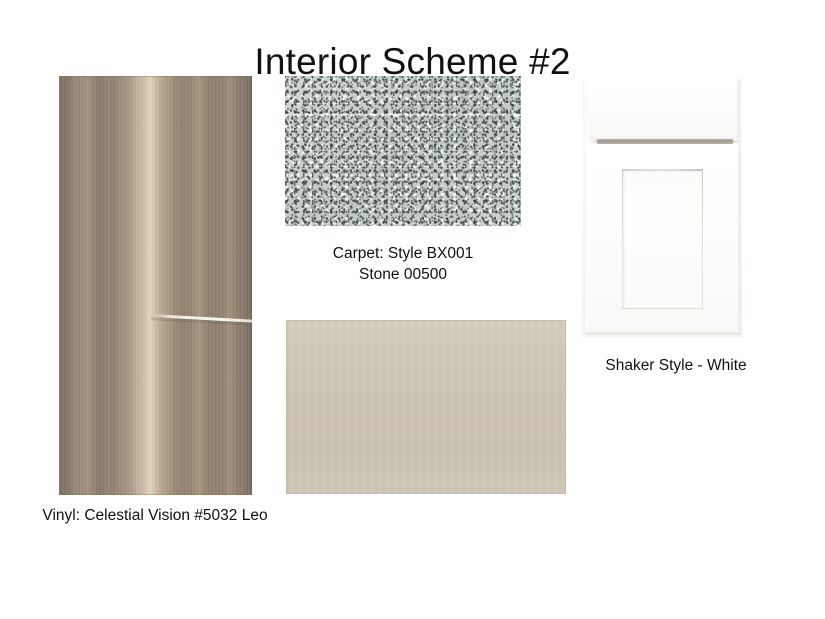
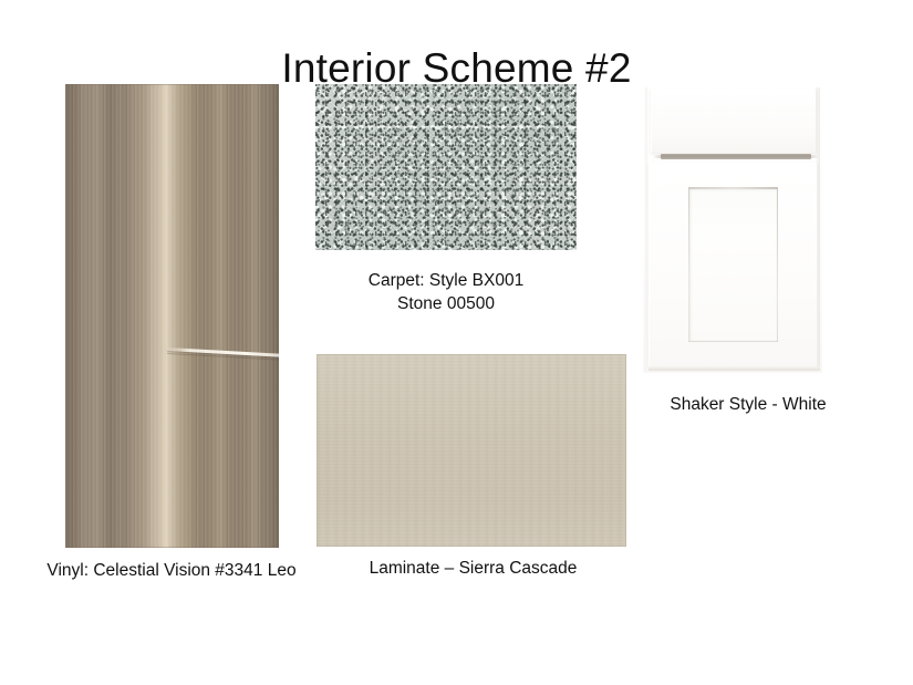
  Interior Scheme #2
- Vinyl: Celestial Vision #5032 Leo
+ Vinyl: Celestial Vision #3341 Leo
  Carpet: Style BX001
  Stone 00500
+ Laminate – Sierra Cascade
  Shaker Style - White
